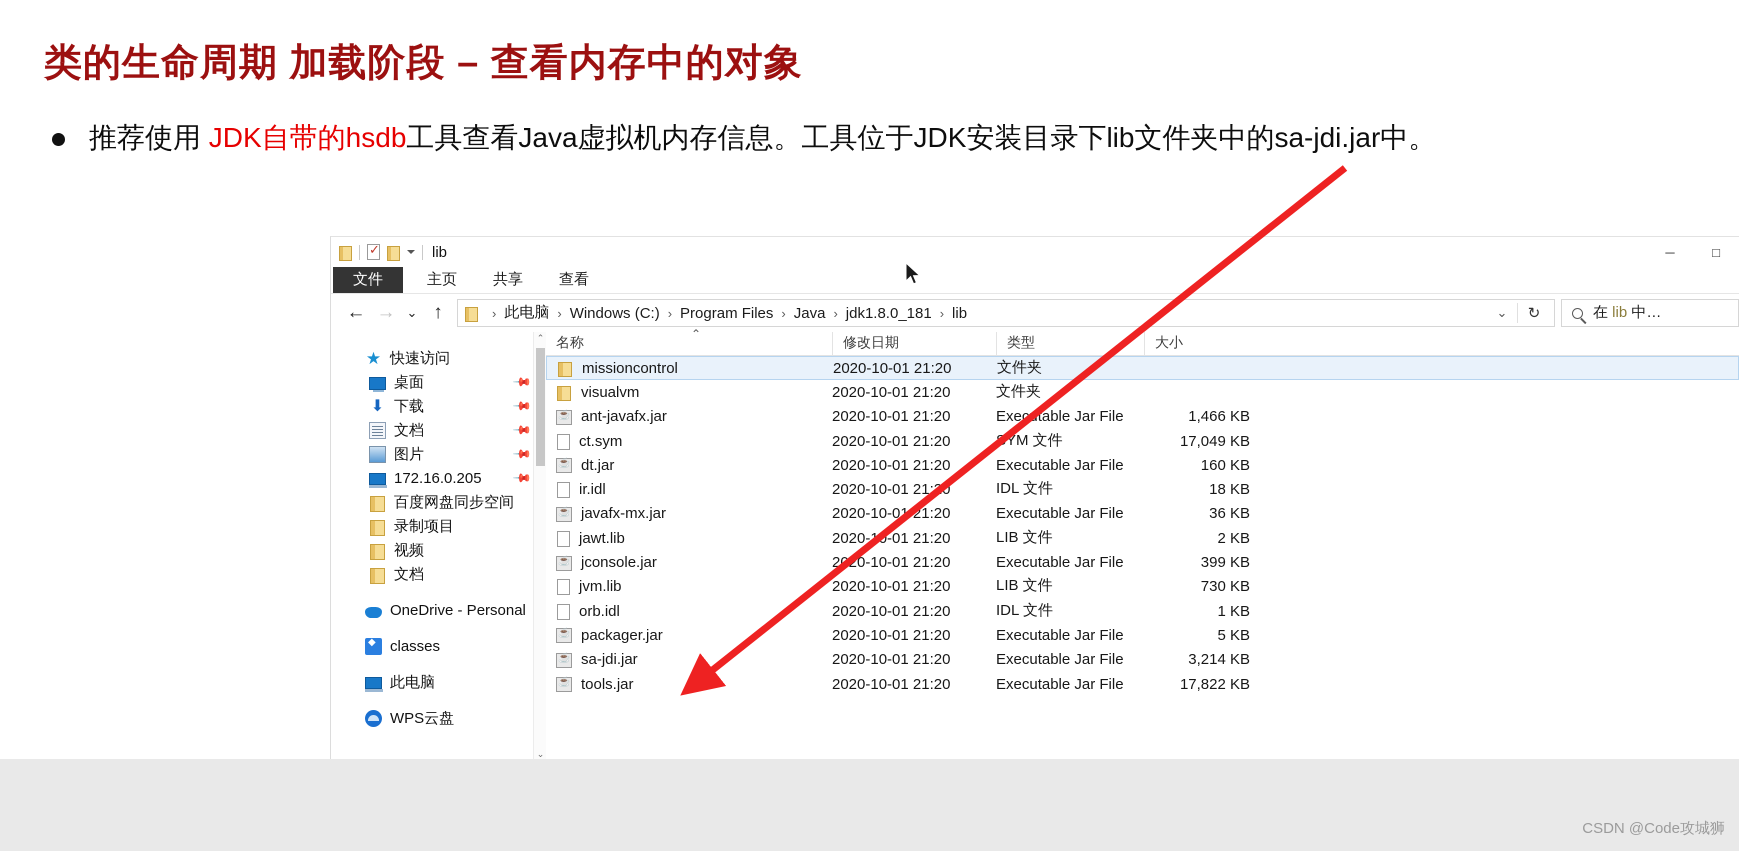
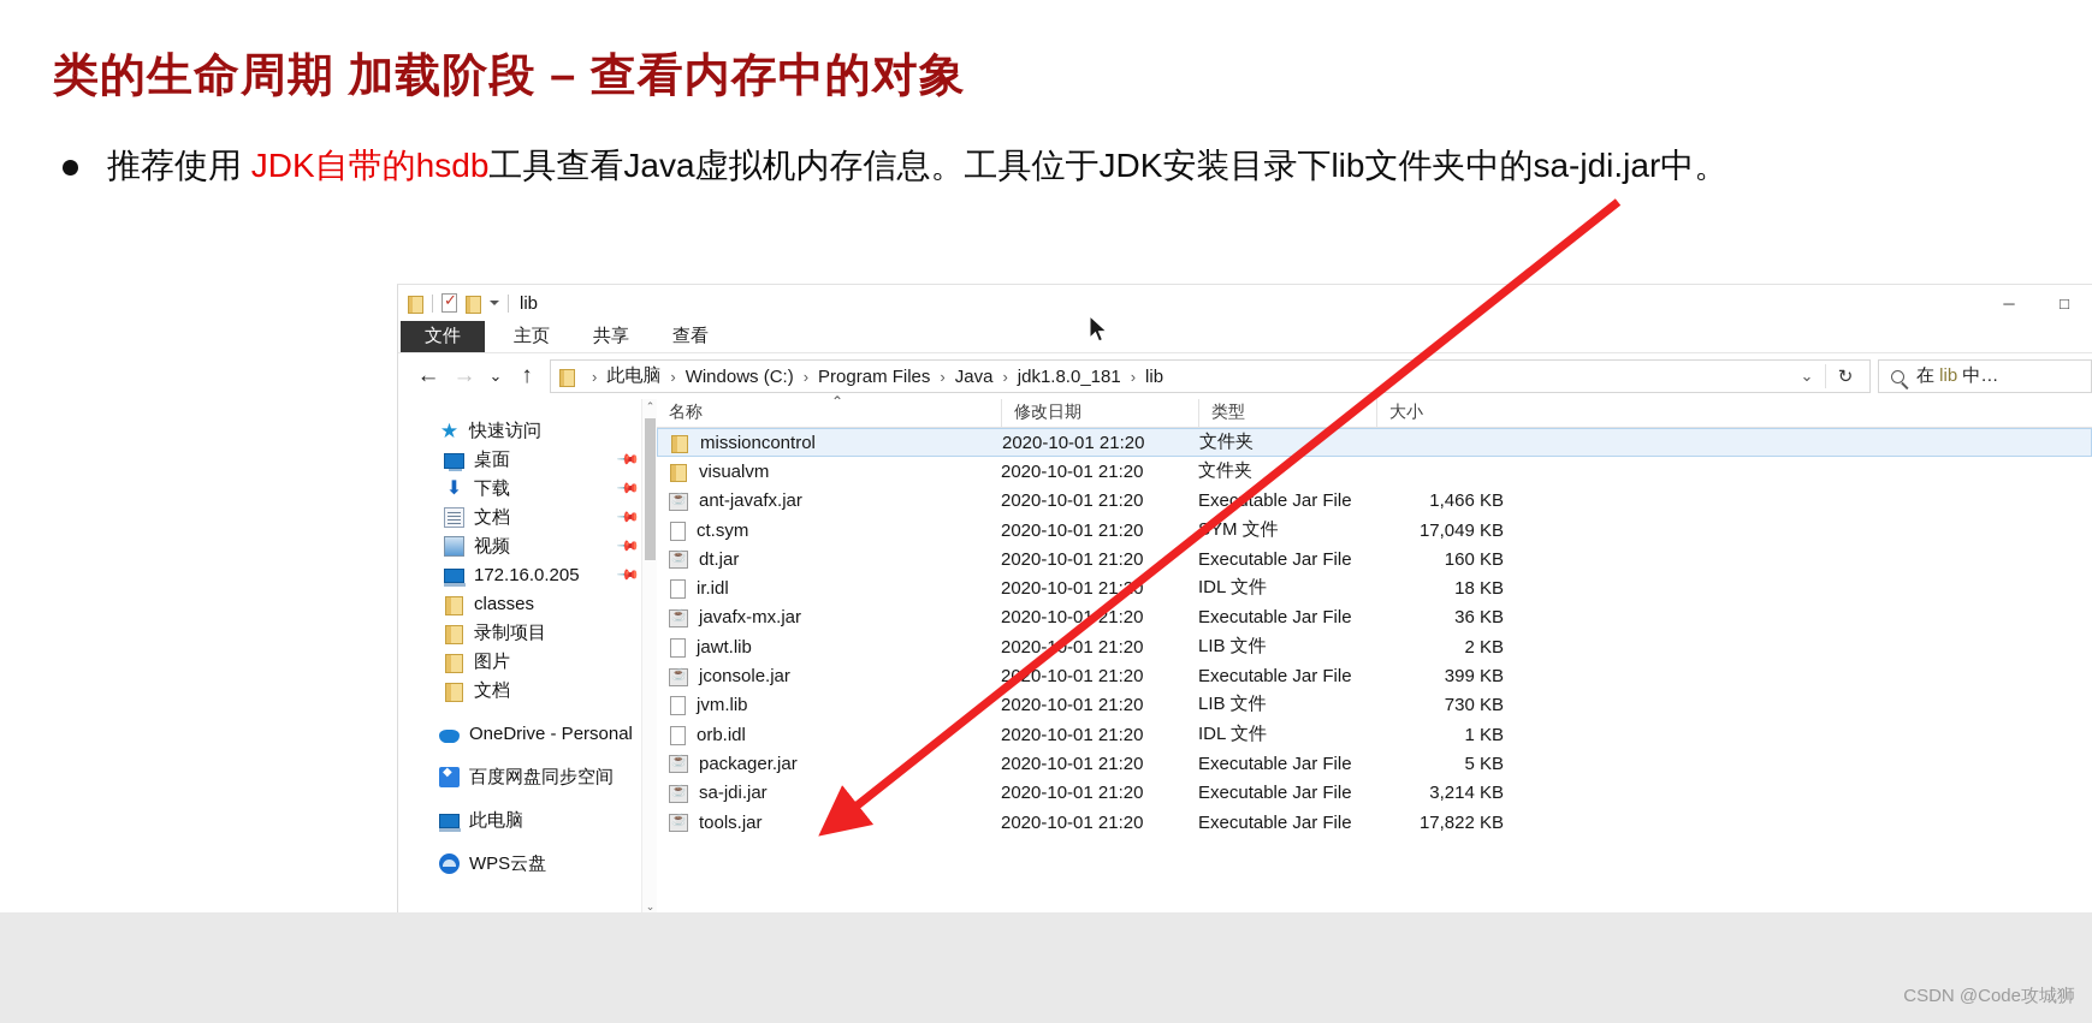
  类的生命周期 加载阶段 – 查看内存中的对象
  推荐使用 JDK自带的hsdb工具查看Java虚拟机内存信息。工具位于JDK安装目录下lib文件夹中的sa-jdi.jar中。
  lib
  ─
  □
  文件
  主页
  共享
  查看
  ←
  →
  ⌄
  ↑
  ›
  此电脑
  ›
  Windows (C:)
  ›
  Program Files
  ›
  Java
  ›
  jdk1.8.0_181
  ›
  lib
  ⌄
  ↻
  在 lib 中…
  ★
  快速访问
  桌面
  ⬇
  下载
  文档
- 图片
+ 视频
  172.16.0.205
- 百度网盘同步空间
+ classes
  录制项目
- 视频
+ 图片
  文档
  OneDrive - Personal
- classes
+ 百度网盘同步空间
  此电脑
  WPS云盘
  ⌃
  ⌄
  名称
  ⌃
  修改日期
  类型
  大小
  missioncontrol
  2020-10-01 21:20
  文件夹
  visualvm
  2020-10-01 21:20
  文件夹
  ant-javafx.jar
  2020-10-01 21:20
  Exectable Jar File
  1,466 KB
  ct.sym
  2020-10-01 21:20
  YM 文件
  17,049 KB
  dt.jar
  2020-10-01 21:20
  Executable Jar File
  160 KB
  ir.idl
  2020-10-01 21:0
  IDL 文件
  18 KB
  javafx-mx.jar
  2020-10-0 21:20
  Executable Jar File
  36 KB
  jawt.lib
  2020--01 21:20
  LIB 文件
  2 KB
  jconsole.jar
  20-10-01 21:20
  Executable Jar File
  399 KB
  jvm.lib
  2020-10-01 21:20
  LIB 文件
  730 KB
  orb.idl
  2020-10-01 21:20
  IDL 文件
  1 KB
  packager.jar
  2020-10-01 21:20
  Executable Jar File
  5 KB
  sa-jdi.jar
  2020-10-01 21:20
  Executable Jar File
  3,214 KB
  tools.jar
  2020-10-01 21:20
  Executable Jar File
  17,822 KB
  CSDN @Code攻城狮
